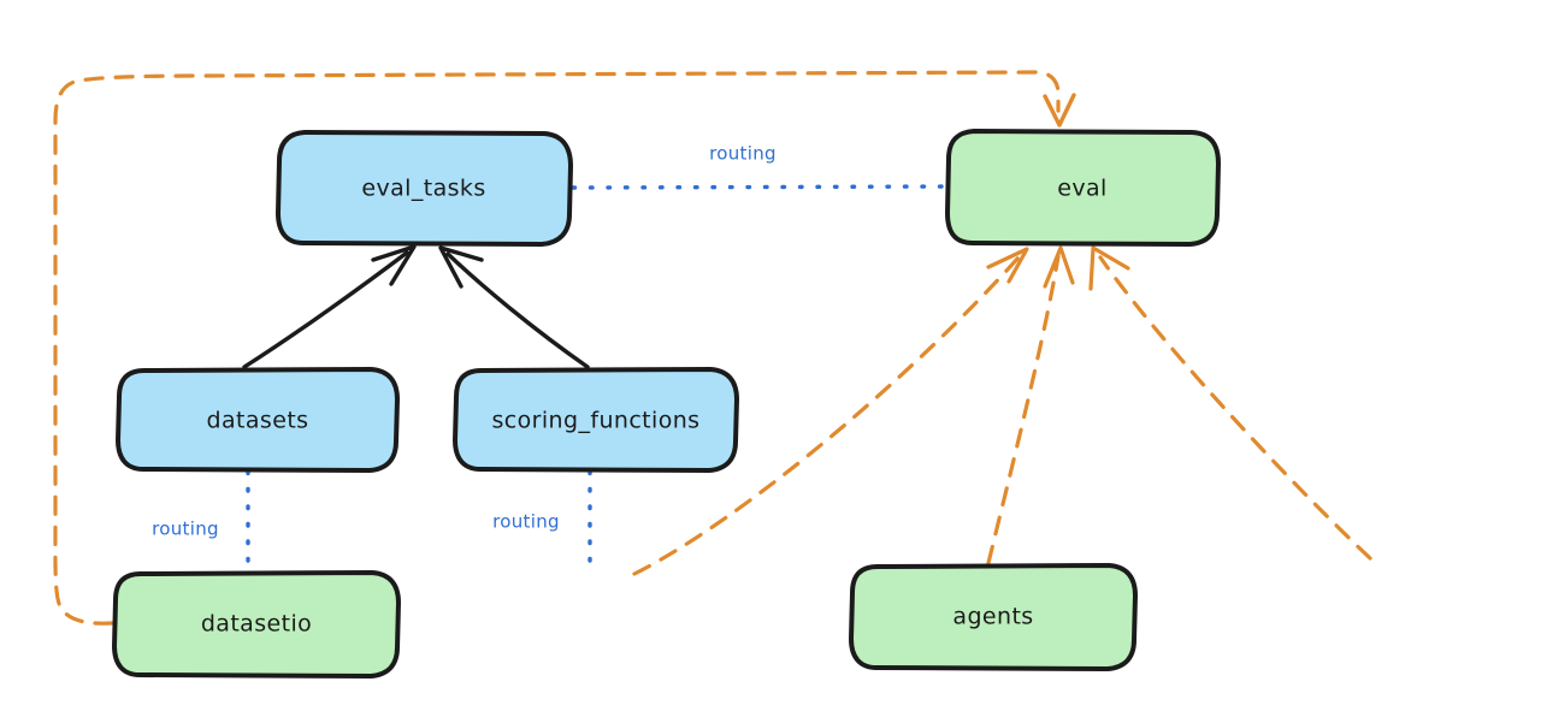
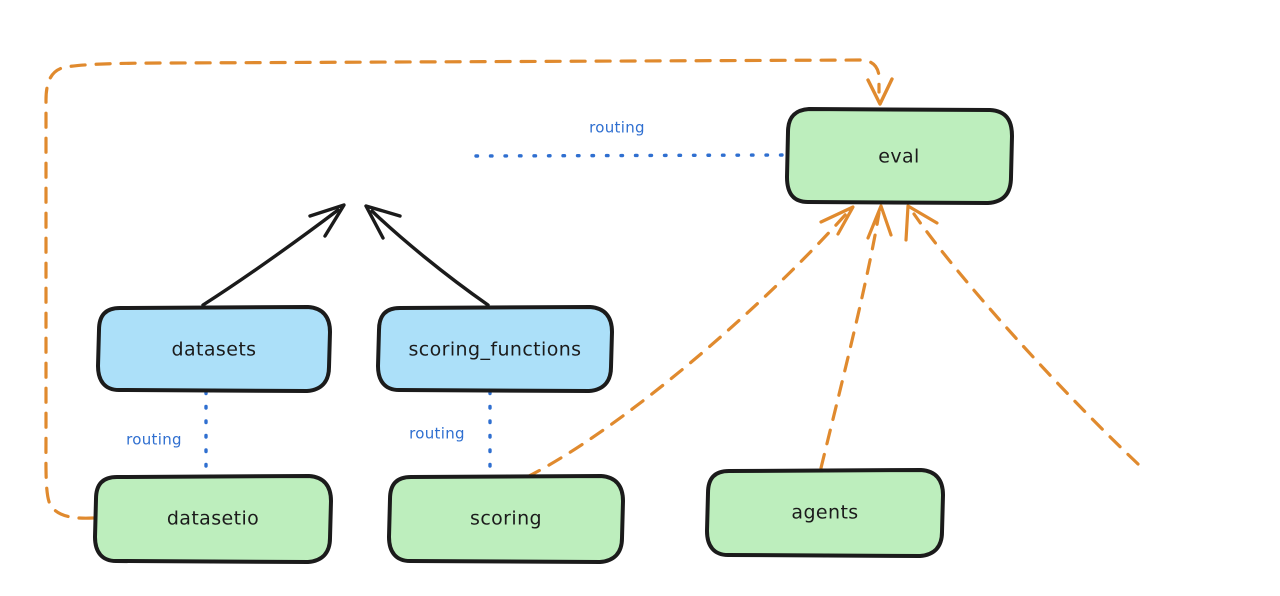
  routing
  routing
  routing
- eval_tasks
  eval
  datasets
  scoring_functions
  datasetio
+ scoring
  agents
